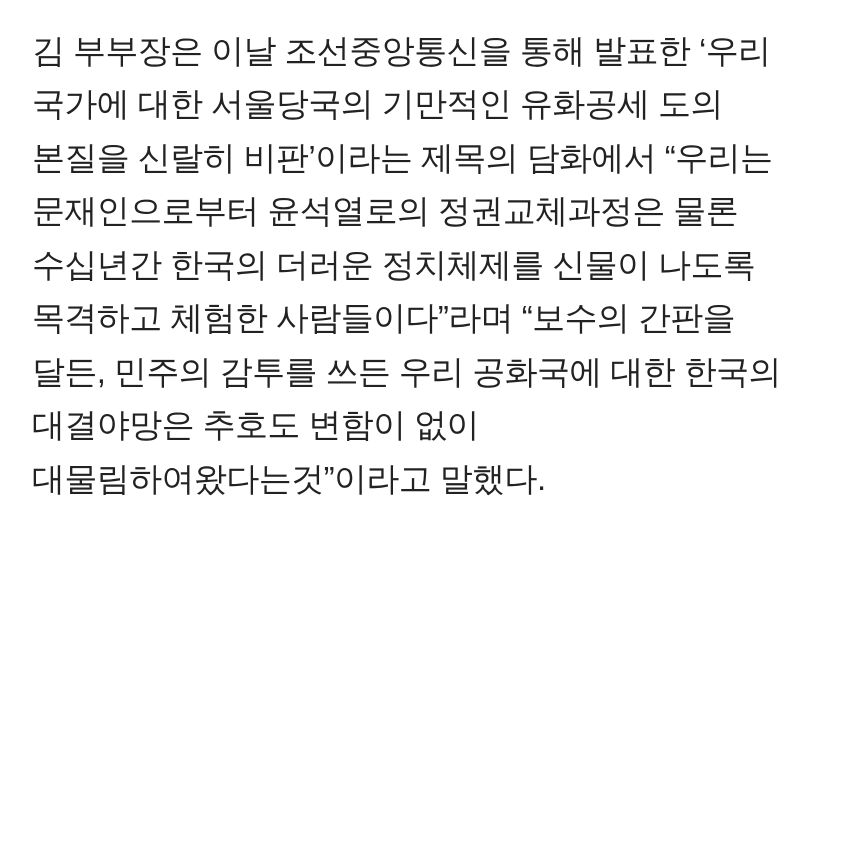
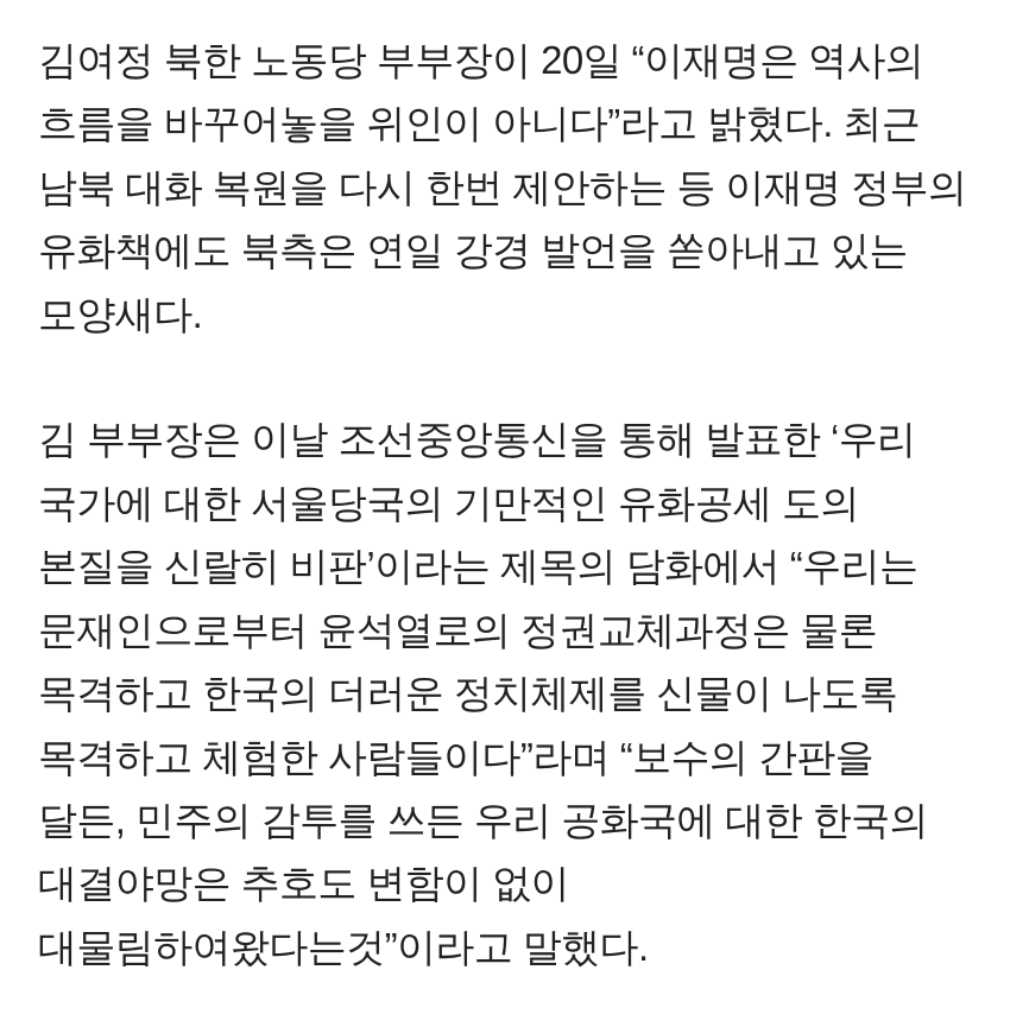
+ 김여정 북한 노동당 부부장이 20일 “이재명은 역사의 흐름을 바꾸어놓을 위인이 아니다”라고 밝혔다. 최근 남북 대화 복원을 다시 한번 제안하는 등 이재명 정부의 유화책에도 북측은 연일 강경 발언을 쏟아내고 있는 모양새다.
- 김 부부장은 이날 조선중앙통신을 통해 발표한 ‘우리 국가에 대한 서울당국의 기만적인 유화공세 도의 본질을 신랄히 비판’이라는 제목의 담화에서 “우리는 문재인으로부터 윤석열로의 정권교체과정은 물론 수십년간 한국의 더러운 정치체제를 신물이 나도록 목격하고 체험한 사람들이다”라며 “보수의 간판을 달든, 민주의 감투를 쓰든 우리 공화국에 대한 한국의 대결야망은 추호도 변함이 없이 대물림하여왔다는것”이라고 말했다.
+ 김 부부장은 이날 조선중앙통신을 통해 발표한 ‘우리 국가에 대한 서울당국의 기만적인 유화공세 도의 본질을 신랄히 비판’이라는 제목의 담화에서 “우리는 문재인으로부터 윤석열로의 정권교체과정은 물론 목격하고 한국의 더러운 정치체제를 신물이 나도록 목격하고 체험한 사람들이다”라며 “보수의 간판을 달든, 민주의 감투를 쓰든 우리 공화국에 대한 한국의 대결야망은 추호도 변함이 없이 대물림하여왔다는것”이라고 말했다.
